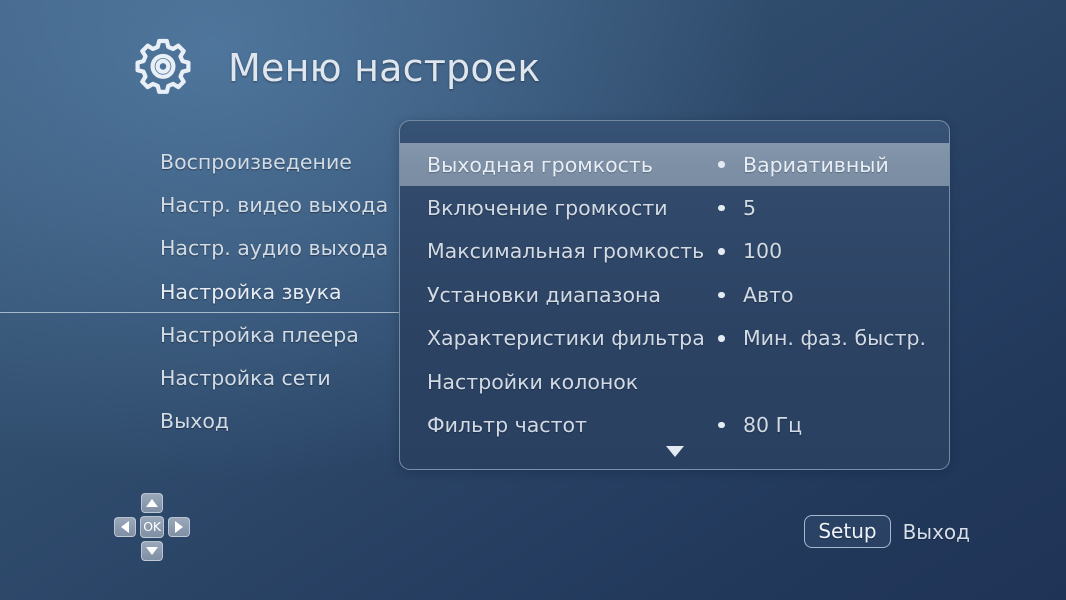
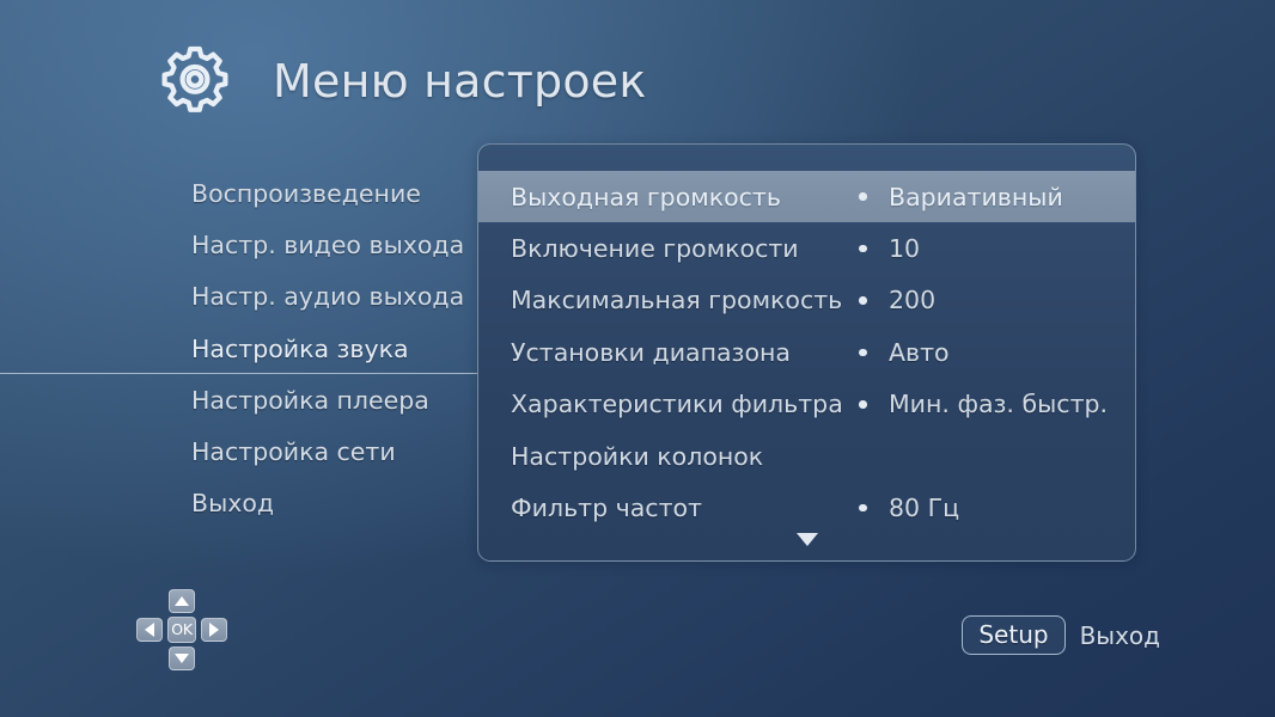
  Меню настроек
  Воспроизведение
  Настр. видео выхода
  Настр. аудио выхода
  Настройка звука
  Настройка плеера
  Настройка сети
  Выход
  Выходная громкость
  Вариативный
  Включение громкости
- 5
+ 10
  Максимальная громкость
- 100
+ 200
  Установки диапазона
  Авто
  Характеристики фильтра
  Мин. фаз. быстр.
  Настройки колонок
  Фильтр частот
  80 Гц
  OK
  Setup
  Выход
